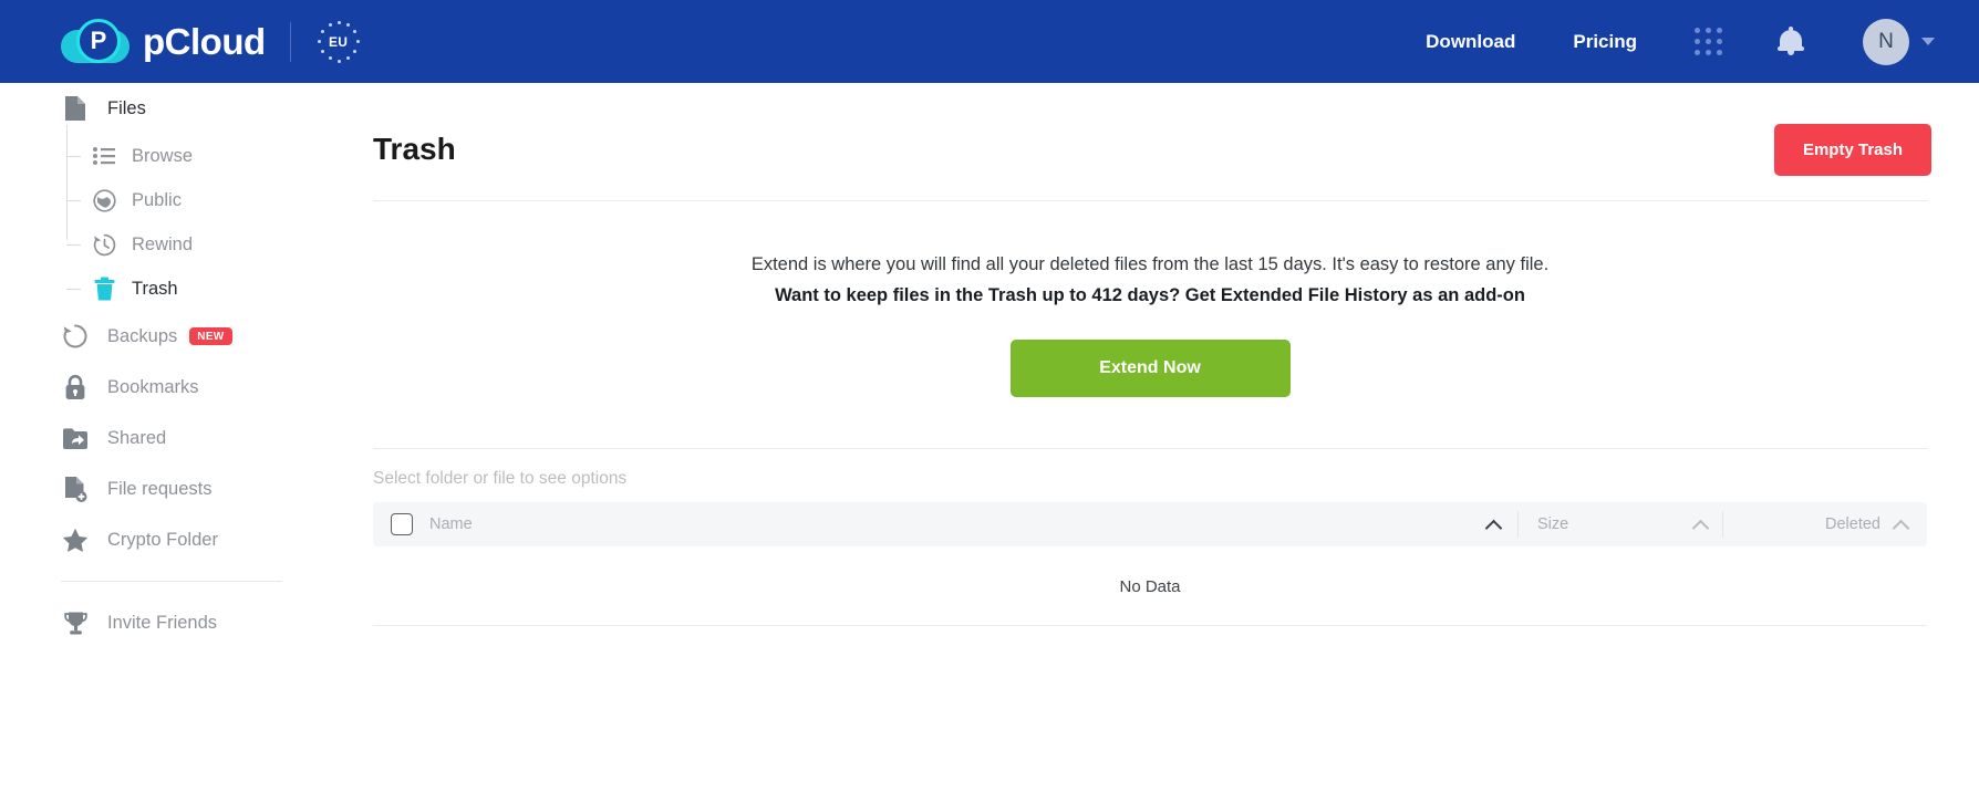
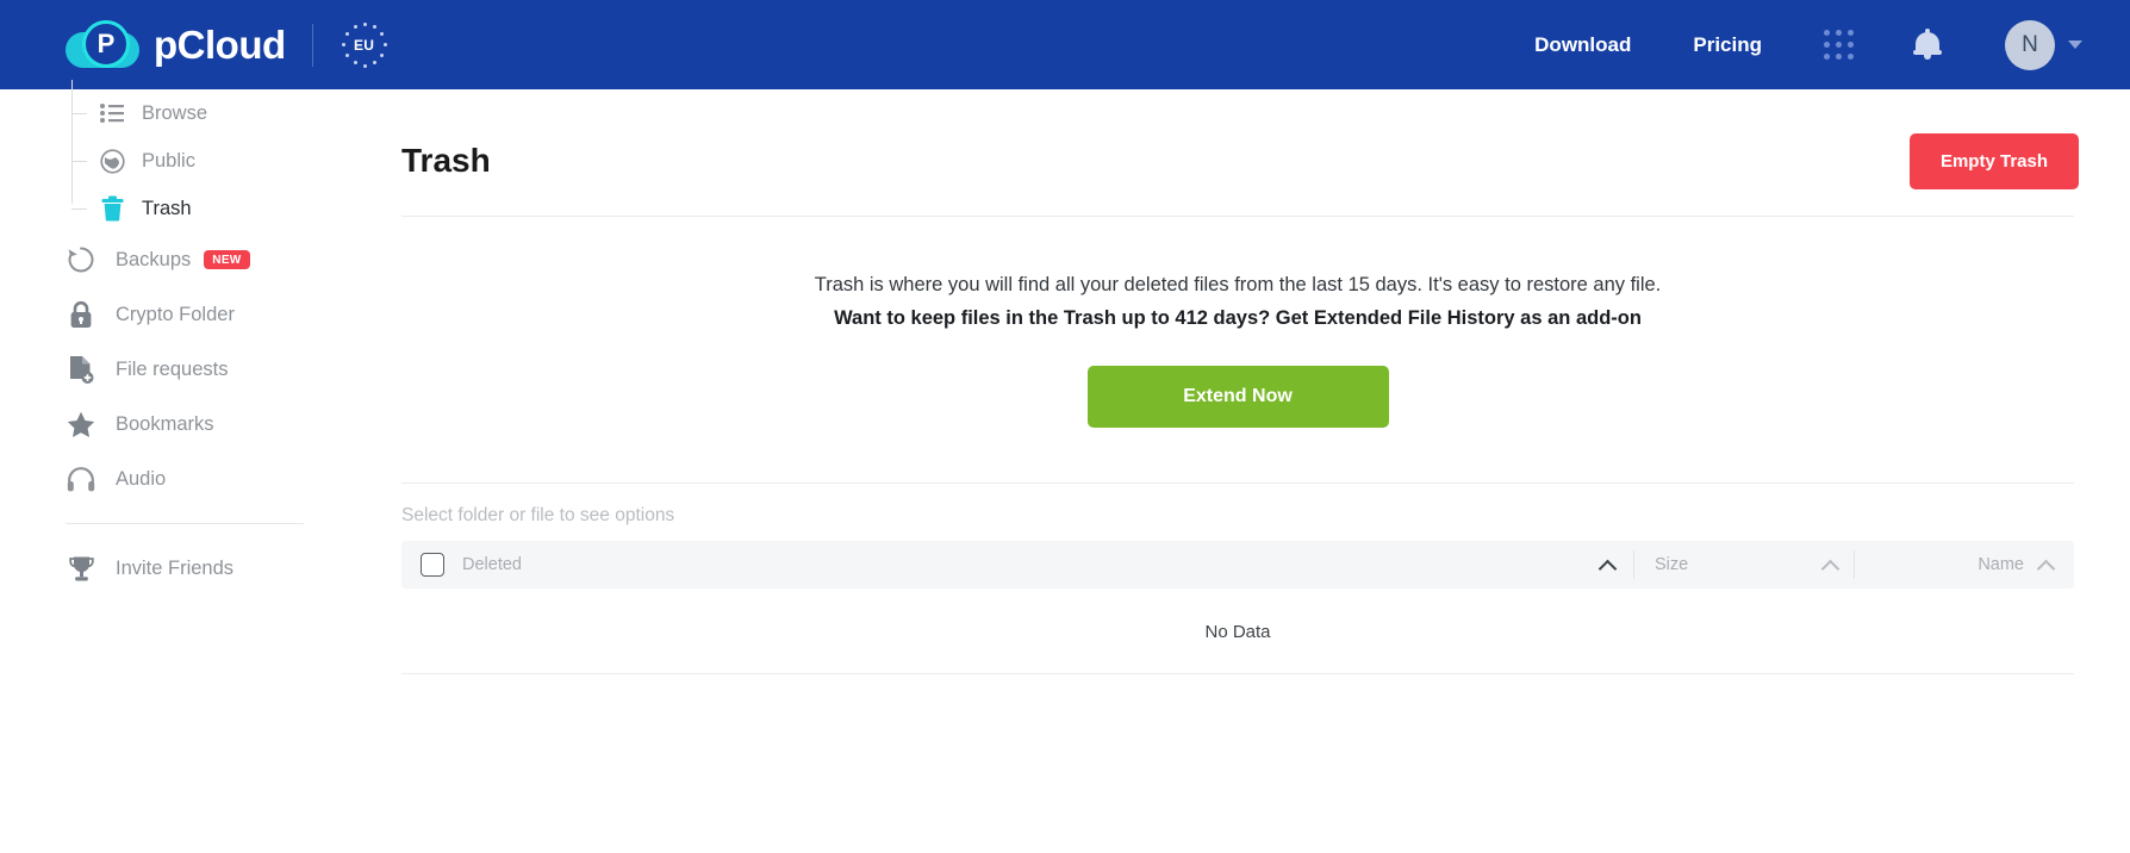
  P
  pCloud
  EU
  Download
  Pricing
  N
- Files
  Browse
  Public
- Rewind
  Trash
  Backups
  NEW
- Bookmarks
+ Crypto Folder
- Shared
  File requests
- Crypto Folder
+ Bookmarks
+ Audio
  Invite Friends
  Trash
  Empty Trash
- Extend is where you will find all your deleted files from the last 15 days. It's easy to restore any file.
+ Trash is where you will find all your deleted files from the last 15 days. It's easy to restore any file.
  Want to keep files in the Trash up to 412 days? Get Extended File History as an add-on
  Extend Now
  Select folder or file to see options
- Name
+ Deleted
  Size
- Deleted
+ Name
  No Data
